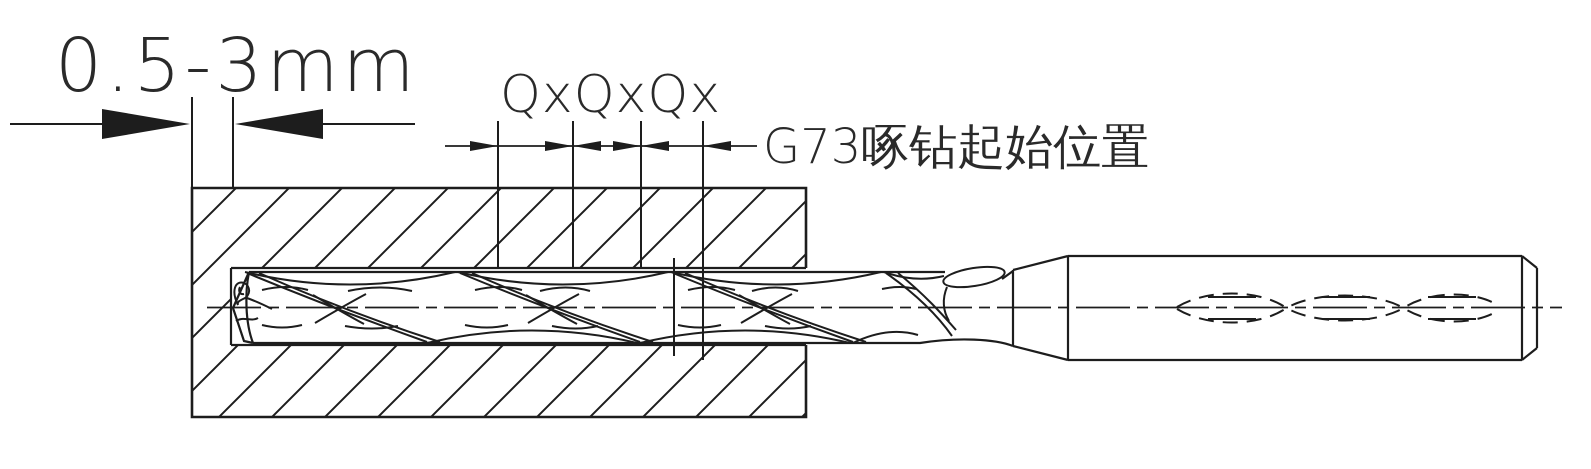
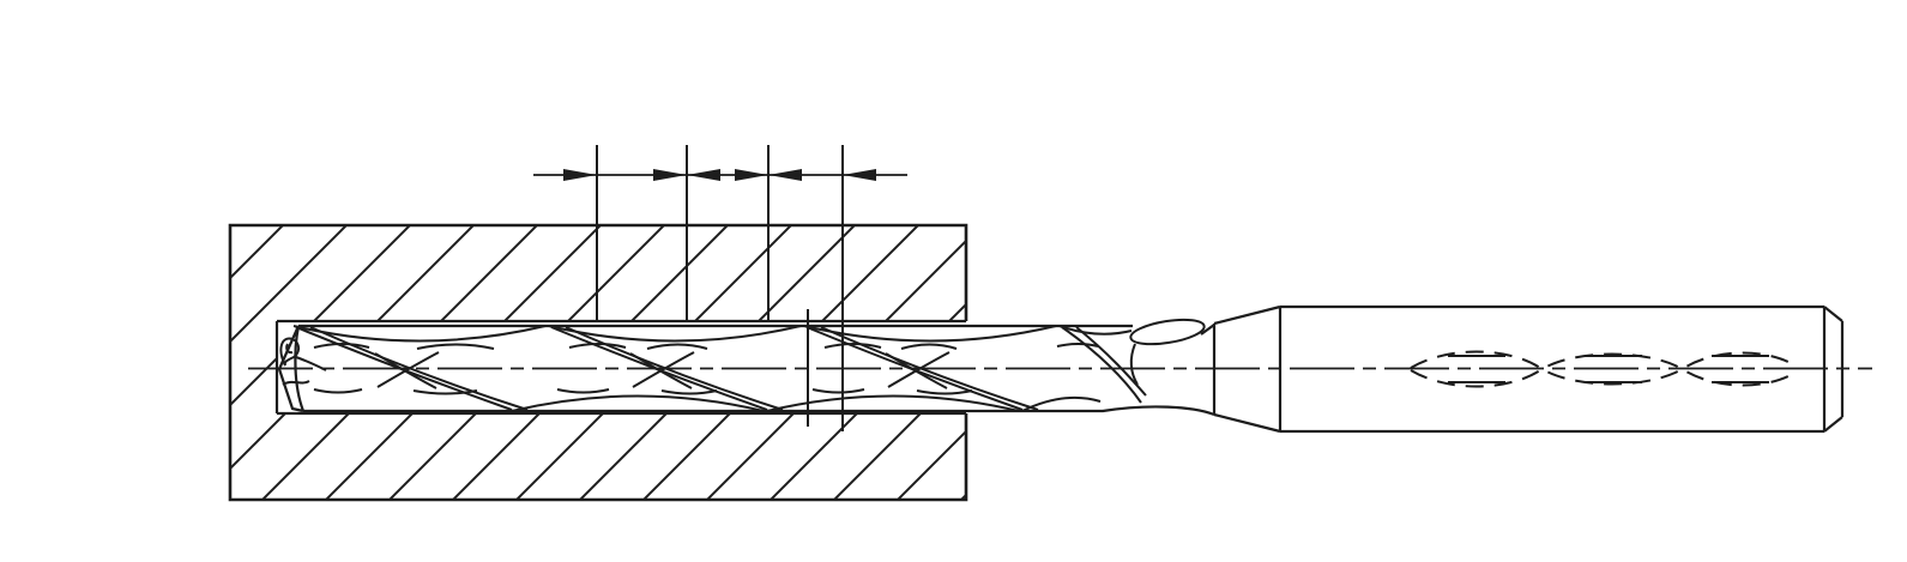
- 0.5-3mm
- QxQxQx
- G73啄钻起始位置
